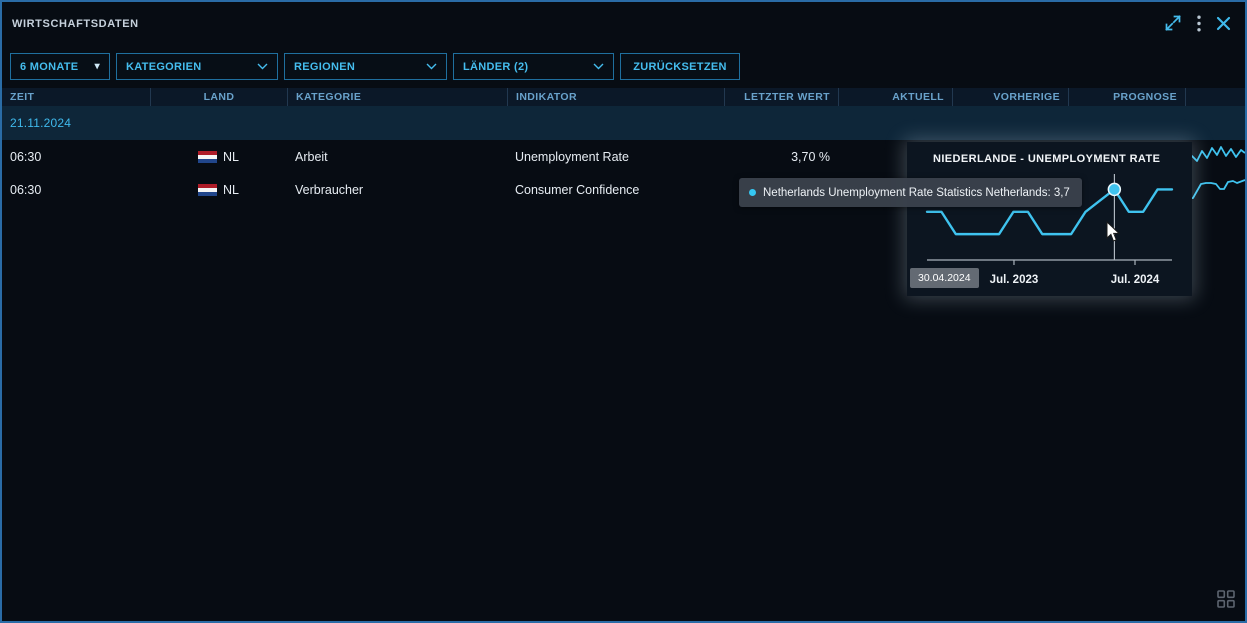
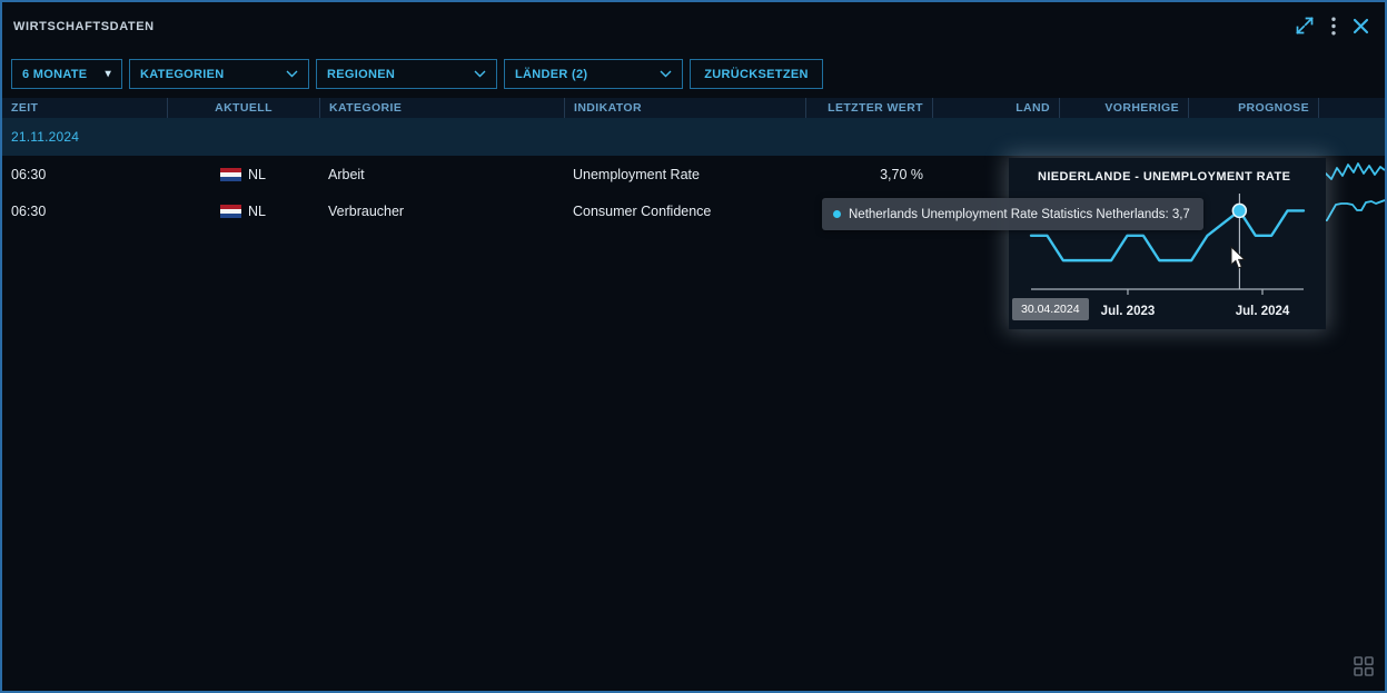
  WIRTSCHAFTSDATEN
  6 MONATE
  ▾
  KATEGORIEN
  REGIONEN
  LÄNDER (2)
  ZURÜCKSETZEN
  ZEIT
- LAND
+ AKTUELL
  KATEGORIE
  INDIKATOR
  LETZTER WERT
- AKTUELL
+ LAND
  VORHERIGE
  PROGNOSE
  21.11.2024
  06:30
  NL
  Arbeit
  Unemployment Rate
  3,70 %
  06:30
  NL
  Verbraucher
  Consumer Confidence
  NIEDERLANDE - UNEMPLOYMENT RATE
  Jul. 2023
  Jul. 2024
  30.04.2024
  Netherlands Unemployment Rate Statistics Netherlands: 3,7
